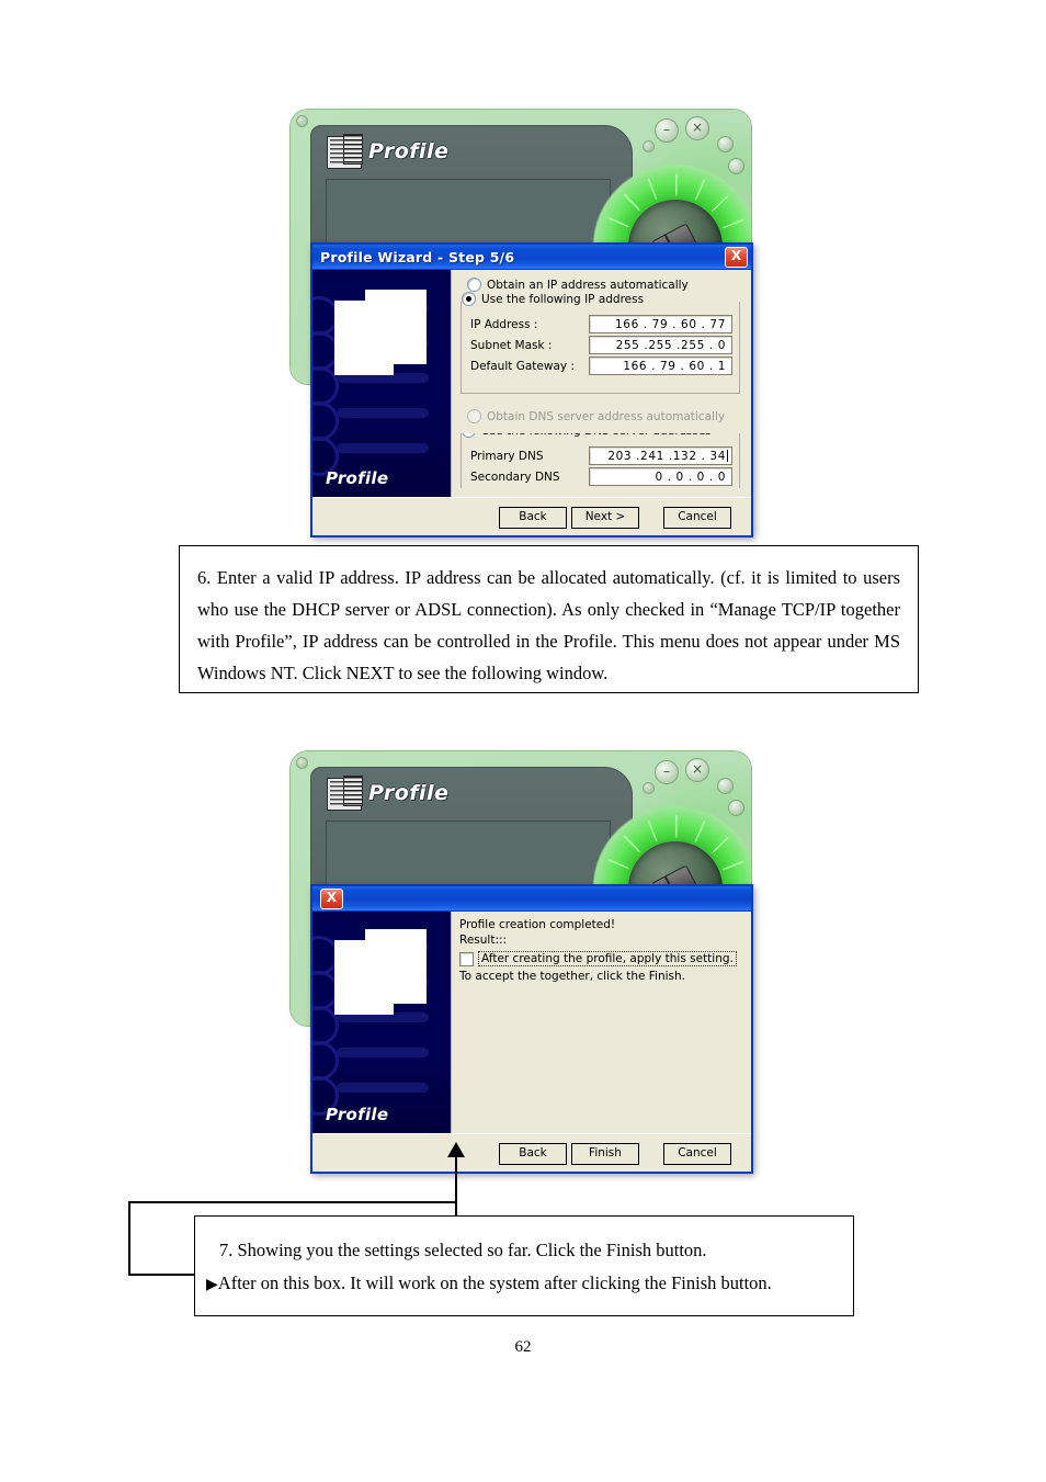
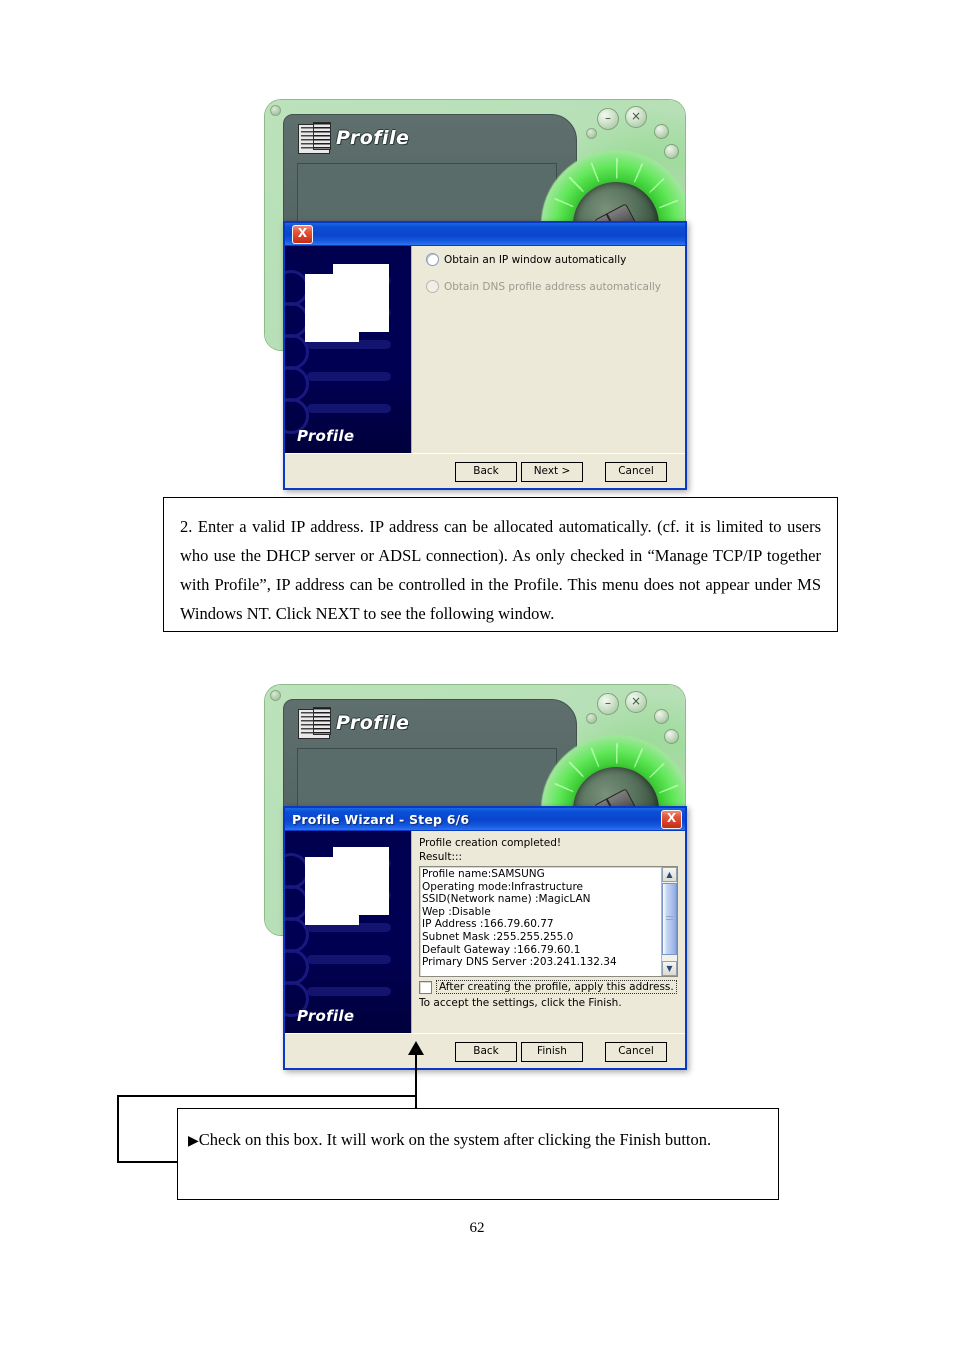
  Profile
  –
  ×
- Profile Wizard - Step 5/6
  X
  Profile
- Obtain an IP address automatically
+ Obtain an IP window automatically
- Use the following IP address
- IP Address :
- 166 . 79 . 60 . 77
- Subnet Mask :
- 255 .255 .255 . 0
- Default Gateway :
- 166 . 79 . 60 . 1
- Obtain DNS server address automatically
+ Obtain DNS profile address automatically
- Primary DNS
- 203 .241 .132 . 34
- Secondary DNS
- 0 . 0 . 0 . 0
  Back
  Next >
  Cancel
- 6. Enter a valid IP address. IP address can be allocated automatically. (cf. it is limited to users who use the DHCP server or ADSL connection). As only checked in “Manage TCP/IP together with Profile”, IP address can be controlled in the Profile. This menu does not appear under MS Windows NT. Click NEXT to see the following window.
+ 2. Enter a valid IP address. IP address can be allocated automatically. (cf. it is limited to users who use the DHCP server or ADSL connection). As only checked in “Manage TCP/IP together with Profile”, IP address can be controlled in the Profile. This menu does not appear under MS Windows NT. Click NEXT to see the following window.
  Profile
  –
  ×
+ Profile Wizard - Step 6/6
  X
  Profile
  Profile creation completed!
  Result:::
+ Profile name:SAMSUNG
+ Operating mode:Infrastructure
+ SSID(Network name) :MagicLAN
+ Wep :Disable
+ IP Address :166.79.60.77
+ Subnet Mask :255.255.255.0
+ Default Gateway :166.79.60.1
+ Primary DNS Server :203.241.132.34
+ ▲
+ ▼
- After creating the profile, apply this setting.
+ After creating the profile, apply this address.
- To accept the together, click the Finish.
+ To accept the settings, click the Finish.
  Back
  Finish
  Cancel
- 7. Showing you the settings selected so far. Click the Finish button.
- ▶After on this box. It will work on the system after clicking the Finish button.
+ ▶Check on this box. It will work on the system after clicking the Finish button.
  62
